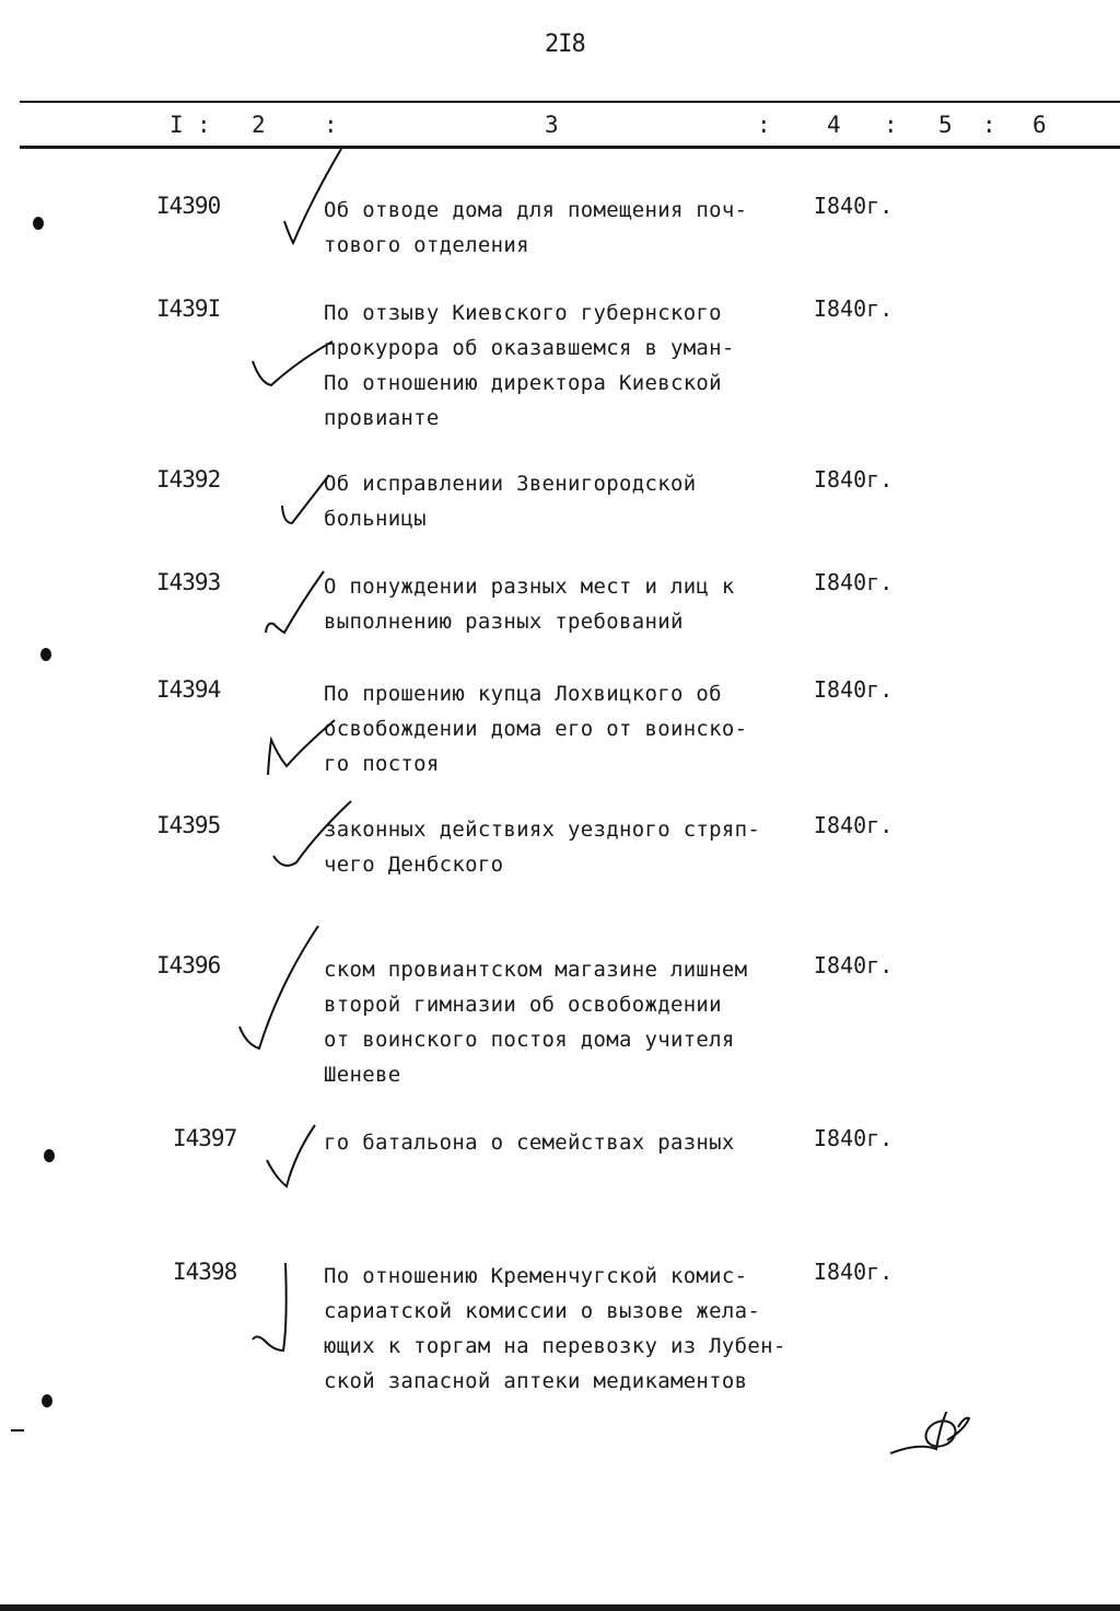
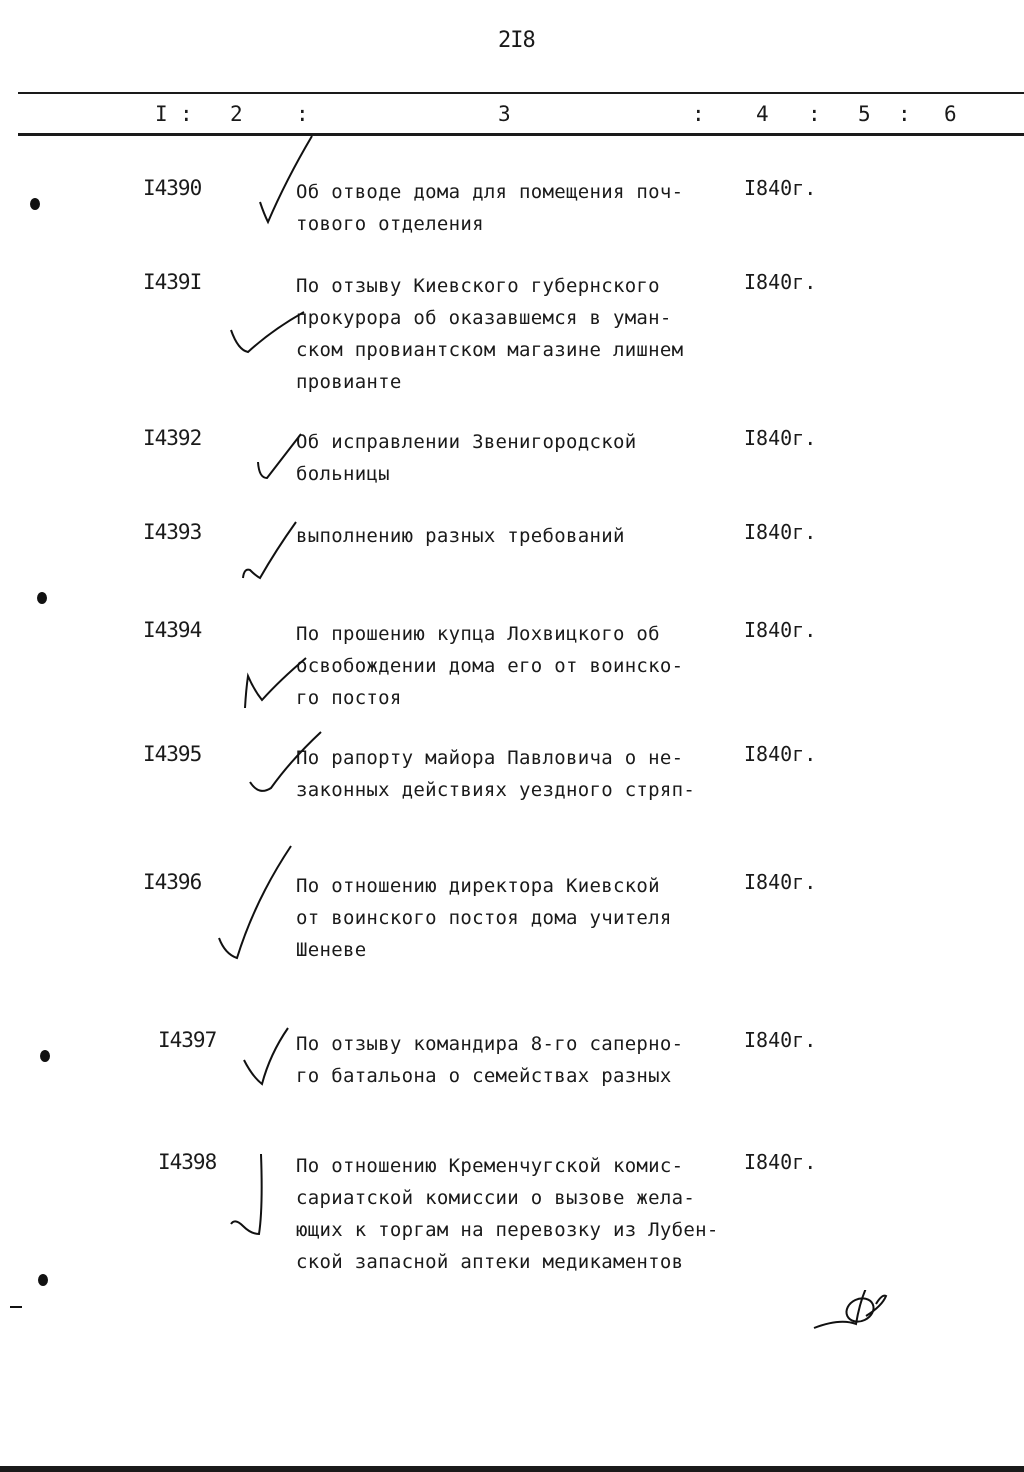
  2I8
  I
  :
  2
  :
  3
  :
  4
  :
  5
  :
  6
  I4390
  Об отводе дома для помещения поч-
  тового отделения
  I840г.
  I439I
  По отзыву Киевского губернского
  прокурора об оказавшемся в уман-
- По отношению директора Киевской
+ ском провиантском магазине лишнем
  провианте
  I840г.
  I4392
  Об исправлении Звенигородской
  больницы
  I840г.
  I4393
- О понуждении разных мест и лиц к
  выполнению разных требований
  I840г.
  I4394
  По прошению купца Лохвицкого об
  освобождении дома его от воинско-
  го постоя
  I840г.
  I4395
+ По рапорту майора Павловича о не-
  законных действиях уездного стряп-
- чего Денбского
  I840г.
  I4396
- ском провиантском магазине лишнем
+ По отношению директора Киевской
- второй гимназии об освобождении
  от воинского постоя дома учителя
  Шеневе
  I840г.
  I4397
+ По отзыву командира 8-го саперно-
  го батальона о семействах разных
  I840г.
  I4398
  По отношению Кременчугской комис-
  сариатской комиссии о вызове жела-
  ющих к торгам на перевозку из Лубен-
  ской запасной аптеки медикаментов
  I840г.
